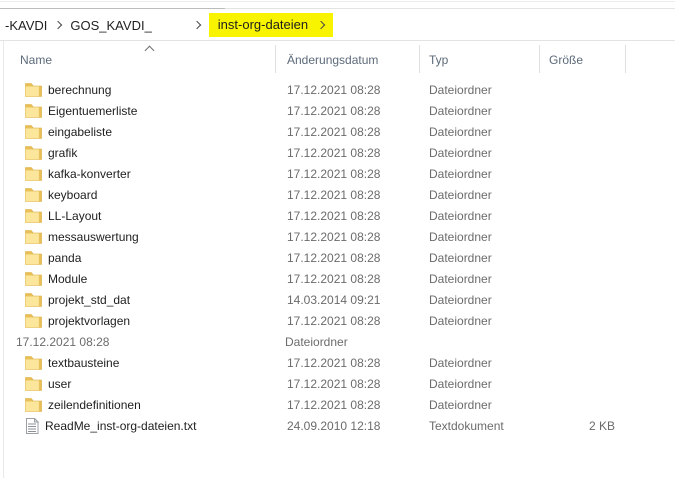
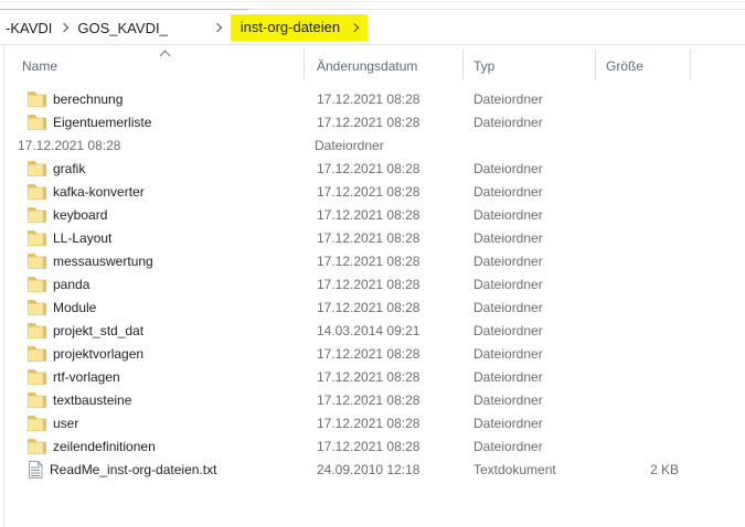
  -KAVDI
  GOS_KAVDI_
  inst-org-dateien
  Name
  Änderungsdatum
  Typ
  Größe
  berechnung
  17.12.2021 08:28
  Dateiordner
  Eigentuemerliste
  17.12.2021 08:28
  Dateiordner
- eingabeliste
  17.12.2021 08:28
  Dateiordner
  grafik
  17.12.2021 08:28
  Dateiordner
  kafka-konverter
  17.12.2021 08:28
  Dateiordner
  keyboard
  17.12.2021 08:28
  Dateiordner
  LL-Layout
  17.12.2021 08:28
  Dateiordner
  messauswertung
  17.12.2021 08:28
  Dateiordner
  panda
  17.12.2021 08:28
  Dateiordner
  Module
  17.12.2021 08:28
  Dateiordner
  projekt_std_dat
  14.03.2014 09:21
  Dateiordner
  projektvorlagen
  17.12.2021 08:28
  Dateiordner
+ rtf-vorlagen
  17.12.2021 08:28
  Dateiordner
  textbausteine
  17.12.2021 08:28
  Dateiordner
  user
  17.12.2021 08:28
  Dateiordner
  zeilendefinitionen
  17.12.2021 08:28
  Dateiordner
  ReadMe_inst-org-dateien.txt
  24.09.2010 12:18
  Textdokument
  2 KB
